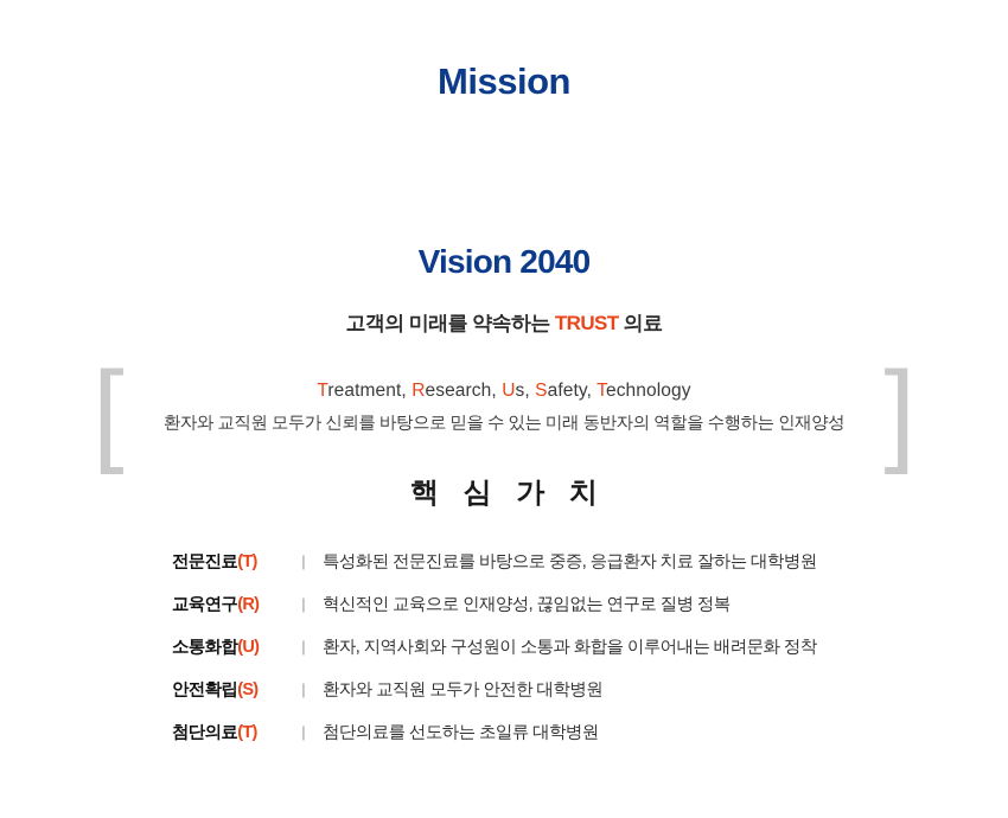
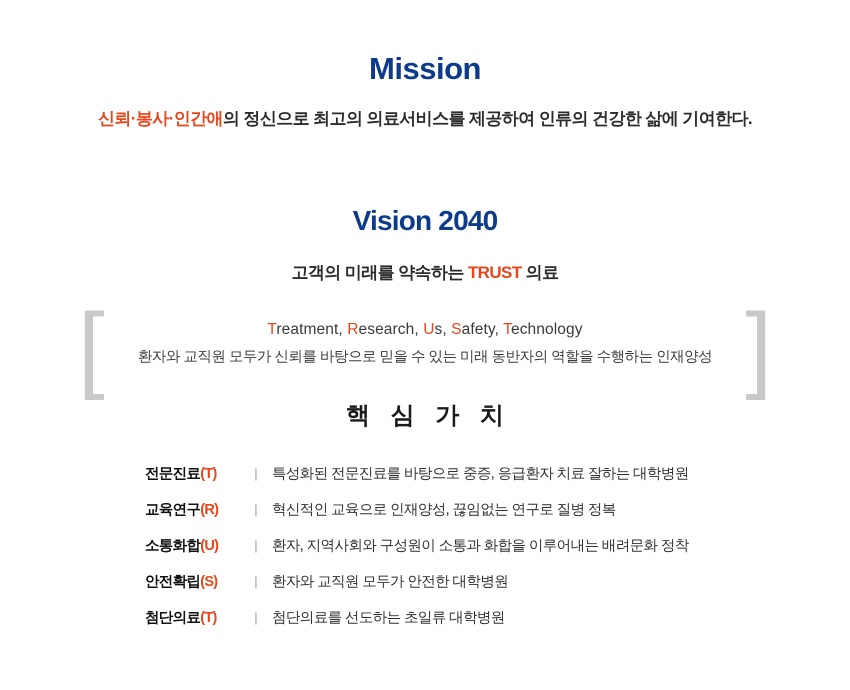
  Mission
+ 신뢰·봉사·인간애의 정신으로 최고의 의료서비스를 제공하여 인류의 건강한 삶에 기여한다.
  Vision 2040
  고객의 미래를 약속하는 TRUST 의료
  [
  ]
  Treatment, Research, Us, Safety, Technology
  환자와 교직원 모두가 신뢰를 바탕으로 믿을 수 있는 미래 동반자의 역할을 수행하는 인재양성
  핵 심 가 치
  전문진료(T)
  |
  특성화된 전문진료를 바탕으로 중증, 응급환자 치료 잘하는 대학병원
  교육연구(R)
  |
  혁신적인 교육으로 인재양성, 끊임없는 연구로 질병 정복
  소통화합(U)
  |
  환자, 지역사회와 구성원이 소통과 화합을 이루어내는 배려문화 정착
  안전확립(S)
  |
  환자와 교직원 모두가 안전한 대학병원
  첨단의료(T)
  |
  첨단의료를 선도하는 초일류 대학병원
